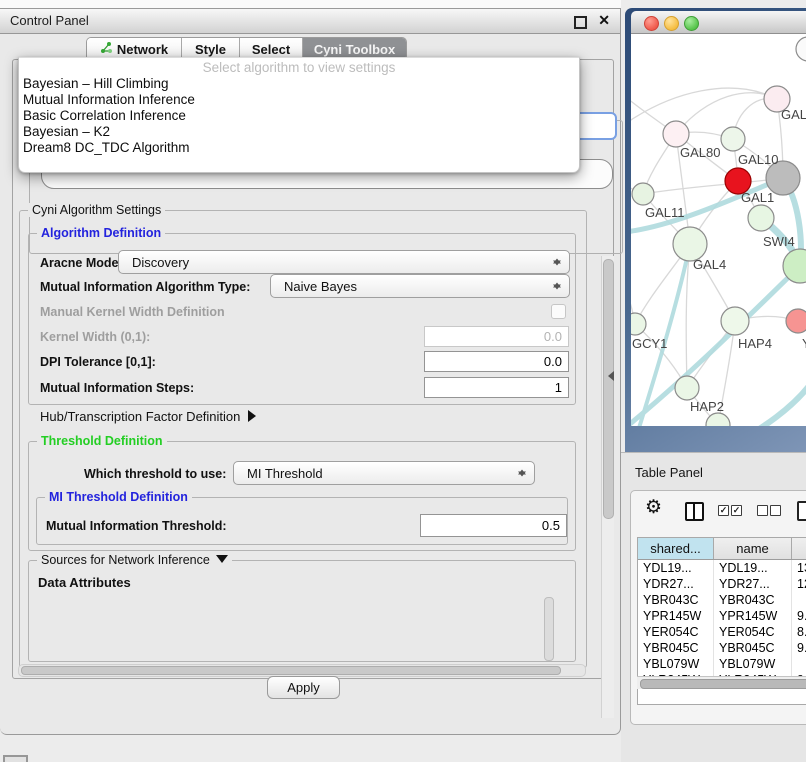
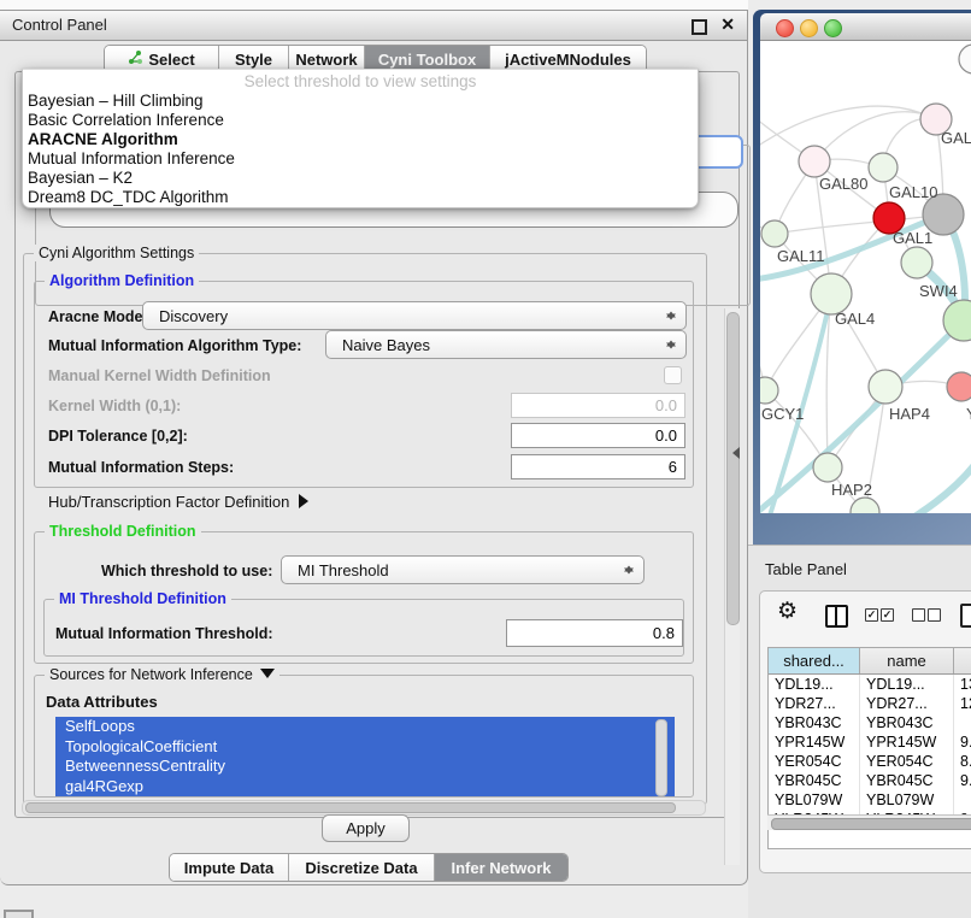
  Control Panel
  ✕
- Network
+ Select
  Style
- Select
+ Network
  Cyni Toolbox
+ jActiveMNodules
  Cyni Algorithm Settings
  Algorithm Definition
  Aracne Mode
  Discovery
  Mutual Information Algorithm Type:
  Naive Bayes
  Manual Kernel Width Definition
  Kernel Width (0,1):
  0.0
- DPI Tolerance [0,1]:
+ DPI Tolerance [0,2]:
  0.0
  Mutual Information Steps:
- 1
+ 6
  Hub/Transcription Factor Definition
  Threshold Definition
  Which threshold to use:
  MI Threshold
  MI Threshold Definition
  Mutual Information Threshold:
- 0.5
+ 0.8
  Sources for Network Inference
  Data Attributes
+ SelfLoops
+ TopologicalCoefficient
+ BetweennessCentrality
+ gal4RGexp
  Apply
+ Impute Data
+ Discretize Data
+ Infer Network
- Select algorithm to view settings
+ Select threshold to view settings
  Bayesian – Hill Climbing
- Mutual Information Inference
+ Basic Correlation Inference
+ ARACNE Algorithm
- Basic Correlation Inference
+ Mutual Information Inference
  Bayesian – K2
  Dream8 DC_TDC Algorithm
  GAL
  GAL80
  GAL10
  GAL1
  GAL11
  SWI4
  GAL4
  GCY1
  HAP4
  HAP2
  Table Panel
  ⚙
  ✓
  ✓
  shared...
  name
  YDL19...
  YDL19...
  YDR27...
  YDR27...
  YBR043C
  YBR043C
  YPR145W
  YPR145W
  YER054C
  YER054C
  YBR045C
  YBR045C
  YBL079W
  YBL079W
